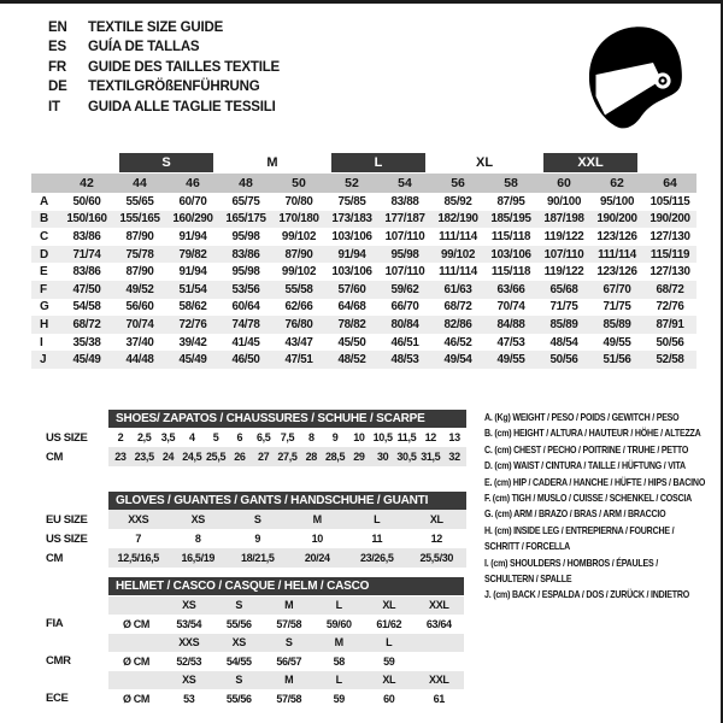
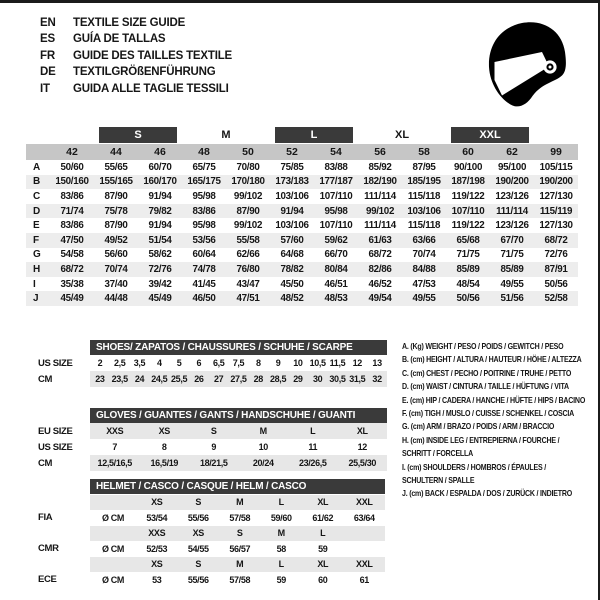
  EN
  TEXTILE SIZE GUIDE
  ES
  GUÍA DE TALLAS
  FR
  GUIDE DES TAILLES TEXTILE
  DE
  TEXTILGRÖßENFÜHRUNG
  IT
  GUIDA ALLE TAGLIE TESSILI
  	S	M	L	XL	XXL
- 	42	44	46	48	50	52	54	56	58	60	62	64
+ 	42	44	46	48	50	52	54	56	58	60	62	99
  A	50/60	55/65	60/70	65/75	70/80	75/85	83/88	85/92	87/95	90/100	95/100	105/115
- B	150/160	155/165	160/290	165/175	170/180	173/183	177/187	182/190	185/195	187/198	190/200	190/200
+ B	150/160	155/165	160/170	165/175	170/180	173/183	177/187	182/190	185/195	187/198	190/200	190/200
  C	83/86	87/90	91/94	95/98	99/102	103/106	107/110	111/114	115/118	119/122	123/126	127/130
  D	71/74	75/78	79/82	83/86	87/90	91/94	95/98	99/102	103/106	107/110	111/114	115/119
  E	83/86	87/90	91/94	95/98	99/102	103/106	107/110	111/114	115/118	119/122	123/126	127/130
  F	47/50	49/52	51/54	53/56	55/58	57/60	59/62	61/63	63/66	65/68	67/70	68/72
  G	54/58	56/60	58/62	60/64	62/66	64/68	66/70	68/72	70/74	71/75	71/75	72/76
  H	68/72	70/74	72/76	74/78	76/80	78/82	80/84	82/86	84/88	85/89	85/89	87/91
  I	35/38	37/40	39/42	41/45	43/47	45/50	46/51	46/52	47/53	48/54	49/55	50/56
  J	45/49	44/48	45/49	46/50	47/51	48/52	48/53	49/54	49/55	50/56	51/56	52/58
  	SHOES/ ZAPATOS / CHAUSSURES / SCHUHE / SCARPE
  US SIZE	2	2,5	3,5	4	5	6	6,5	7,5	8	9	10	10,5	11,5	12	13
  CM	23	23,5	24	24,5	25,5	26	27	27,5	28	28,5	29	30	30,5	31,5	32
  	GLOVES / GUANTES / GANTS / HANDSCHUHE / GUANTI
  EU SIZE	XXS	XS	S	M	L	XL
  US SIZE	7	8	9	10	11	12
  CM	12,5/16,5	16,5/19	18/21,5	20/24	23/26,5	25,5/30
  	HELMET / CASCO / CASQUE / HELM / CASCO
  		XS	S	M	L	XL	XXL
  FIA	Ø CM	53/54	55/56	57/58	59/60	61/62	63/64
  		XXS	XS	S	M	L
  CMR	Ø CM	52/53	54/55	56/57	58	59
  		XS	S	M	L	XL	XXL
  ECE	Ø CM	53	55/56	57/58	59	60	61
  A. (Kg) WEIGHT / PESO / POIDS / GEWITCH / PESO
  B. (cm) HEIGHT / ALTURA / HAUTEUR / HÖHE / ALTEZZA
  C. (cm) CHEST / PECHO / POITRINE / TRUHE / PETTO
  D. (cm) WAIST / CINTURA / TAILLE / HÜFTUNG / VITA
  E. (cm) HIP / CADERA / HANCHE / HÜFTE / HIPS / BACINO
  F. (cm) TIGH / MUSLO / CUISSE / SCHENKEL / COSCIA
- G. (cm) ARM / BRAZO / BRAS / ARM / BRACCIO
+ G. (cm) ARM / BRAZO / POIDS / ARM / BRACCIO
  H. (cm) INSIDE LEG / ENTREPIERNA / FOURCHE /
  SCHRITT / FORCELLA
  I. (cm) SHOULDERS / HOMBROS / ÉPAULES /
  SCHULTERN / SPALLE
  J. (cm) BACK / ESPALDA / DOS / ZURÜCK / INDIETRO
